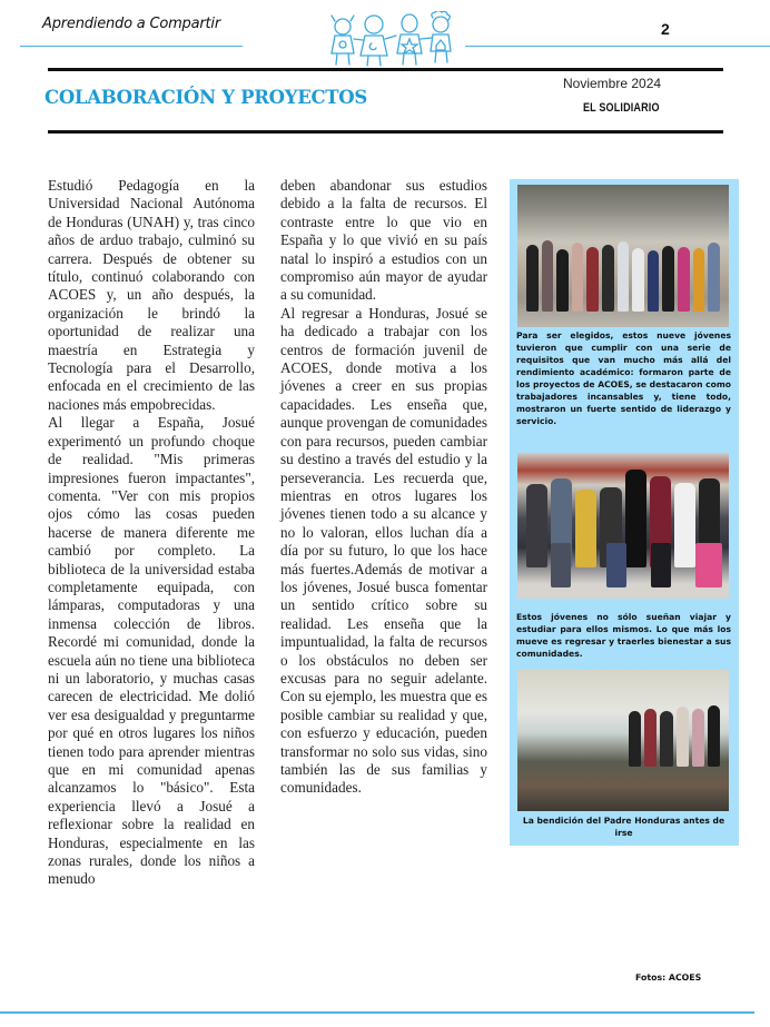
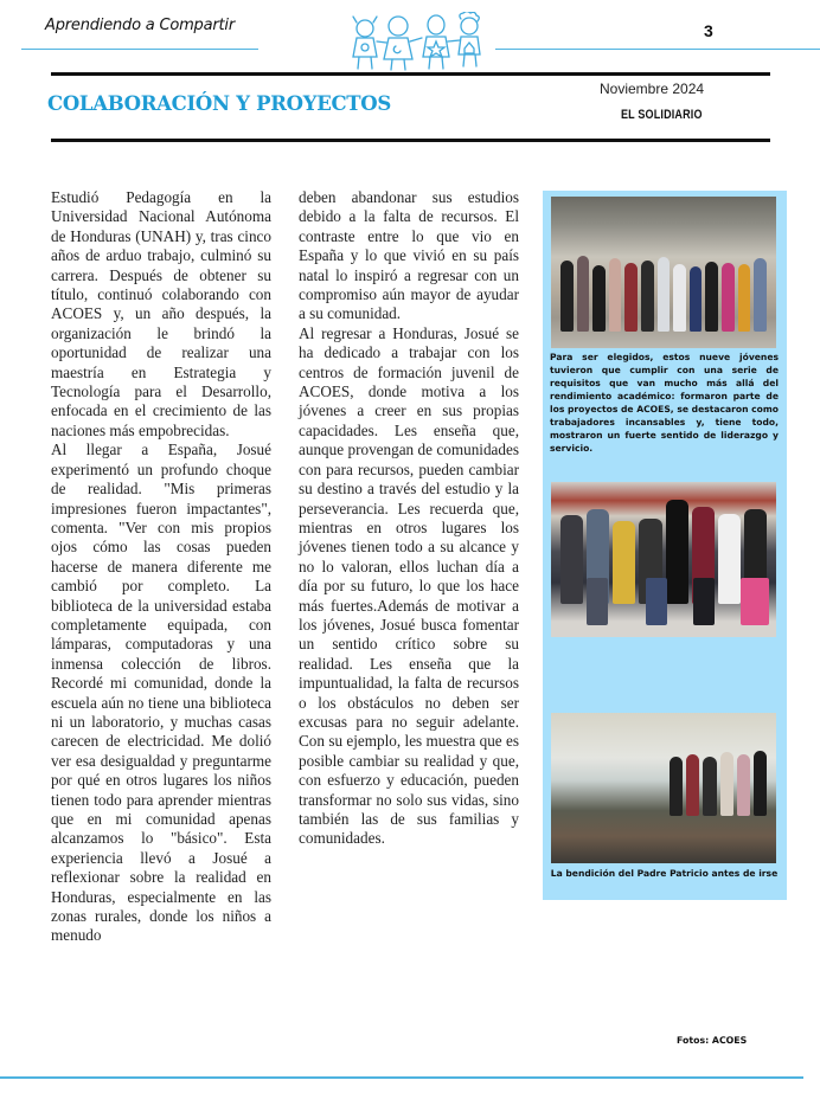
  Aprendiendo a Compartir
- 2
+ 3
  COLABORACIÓN Y PROYECTOS
  Noviembre 2024
  EL SOLIDIARIO
  Estudió Pedagogía en la Universidad Nacional Autónoma de Honduras (UNAH) y, tras cinco años de arduo trabajo, culminó su carrera. Después de obtener su título, continuó colaborando con ACOES y, un año después, la organización le brindó la oportunidad de realizar una maestría en Estrategia y Tecnología para el Desarrollo, enfocada en el crecimiento de las naciones más empobrecidas.
  Al llegar a España, Josué experimentó un profundo choque de realidad. "Mis primeras impresiones fueron impactantes", comenta. "Ver con mis propios ojos cómo las cosas pueden hacerse de manera diferente me cambió por completo. La biblioteca de la universidad estaba completamente equipada, con lámparas, computadoras y una inmensa colección de libros. Recordé mi comunidad, donde la escuela aún no tiene una biblioteca ni un laboratorio, y muchas casas carecen de electricidad. Me dolió ver esa desigualdad y preguntarme por qué en otros lugares los niños tienen todo para aprender mientras que en mi comunidad apenas alcanzamos lo "básico". Esta experiencia llevó a Josué a reflexionar sobre la realidad en Honduras, especialmente en las zonas rurales, donde los niños a menudo
- deben abandonar sus estudios debido a la falta de recursos. El contraste entre lo que vio en España y lo que vivió en su país natal lo inspiró a estudios con un compromiso aún mayor de ayudar a su comunidad.
+ deben abandonar sus estudios debido a la falta de recursos. El contraste entre lo que vio en España y lo que vivió en su país natal lo inspiró a regresar con un compromiso aún mayor de ayudar a su comunidad.
  Al regresar a Honduras, Josué se ha dedicado a trabajar con los centros de formación juvenil de ACOES, donde motiva a los jóvenes a creer en sus propias capacidades. Les enseña que, aunque provengan de comunidades con para recursos, pueden cambiar su destino a través del estudio y la perseverancia. Les recuerda que, mientras en otros lugares los jóvenes tienen todo a su alcance y no lo valoran, ellos luchan día a día por su futuro, lo que los hace más fuertes.Además de motivar a los jóvenes, Josué busca fomentar un sentido crítico sobre su realidad. Les enseña que la impuntualidad, la falta de recursos o los obstáculos no deben ser excusas para no seguir adelante. Con su ejemplo, les muestra que es posible cambiar su realidad y que, con esfuerzo y educación, pueden transformar no solo sus vidas, sino también las de sus familias y comunidades.
  Para ser elegidos, estos nueve jóvenes tuvieron que cumplir con una serie de requisitos que van mucho más allá del rendimiento académico: formaron parte de los proyectos de ACOES, se destacaron como trabajadores incansables y, tiene todo, mostraron un fuerte sentido de liderazgo y servicio.
- Estos jóvenes no sólo sueñan viajar y estudiar para ellos mismos. Lo que más los mueve es regresar y traerles bienestar a sus comunidades.
- La bendición del Padre Honduras antes de irse
+ La bendición del Padre Patricio antes de irse
  Fotos: ACOES
